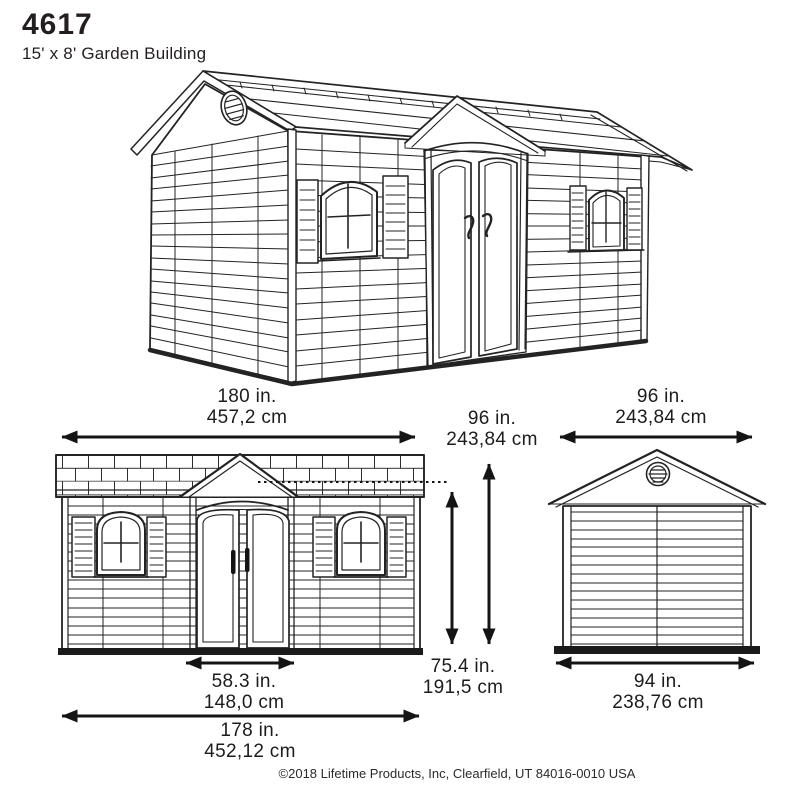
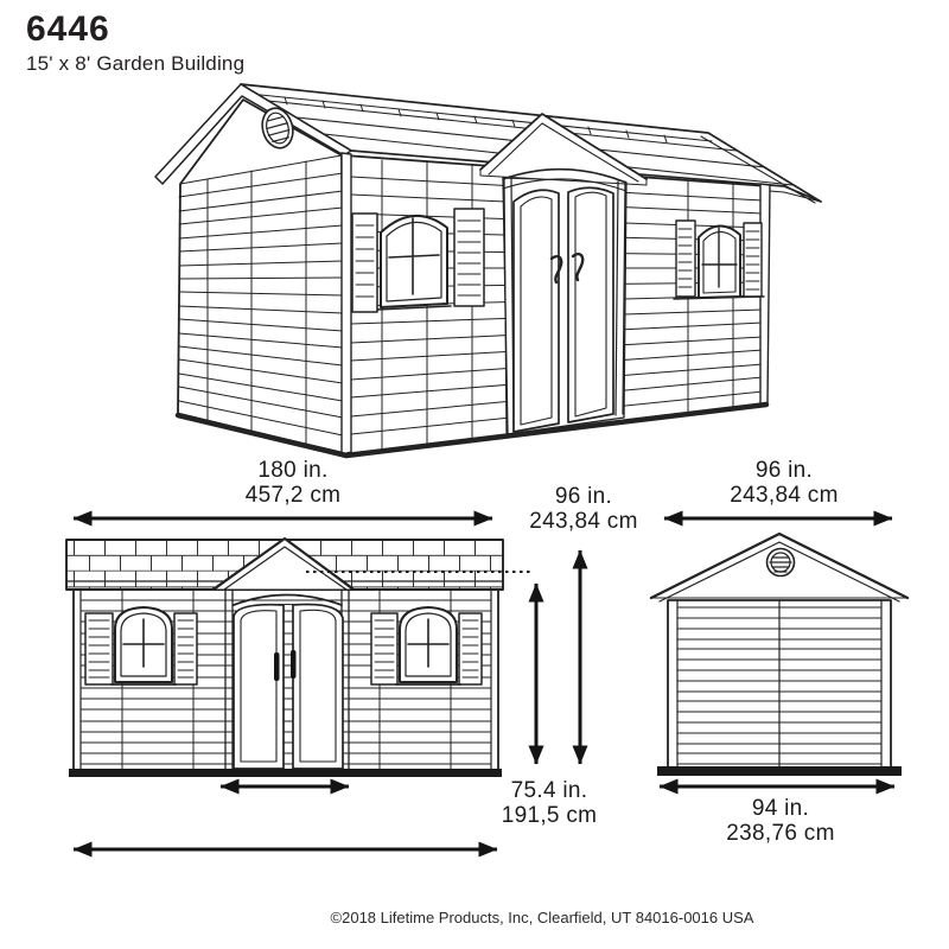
- 4617
+ 6446
  15' x 8' Garden Building
  180 in.
  457,2 cm
  96 in.
  243,84 cm
  96 in.
  243,84 cm
  75.4 in.
  191,5 cm
- 58.3 in.
- 148,0 cm
- 178 in.
- 452,12 cm
  94 in.
  238,76 cm
- ©2018 Lifetime Products, Inc, Clearfield, UT 84016-0010 USA
+ ©2018 Lifetime Products, Inc, Clearfield, UT 84016-0016 USA
